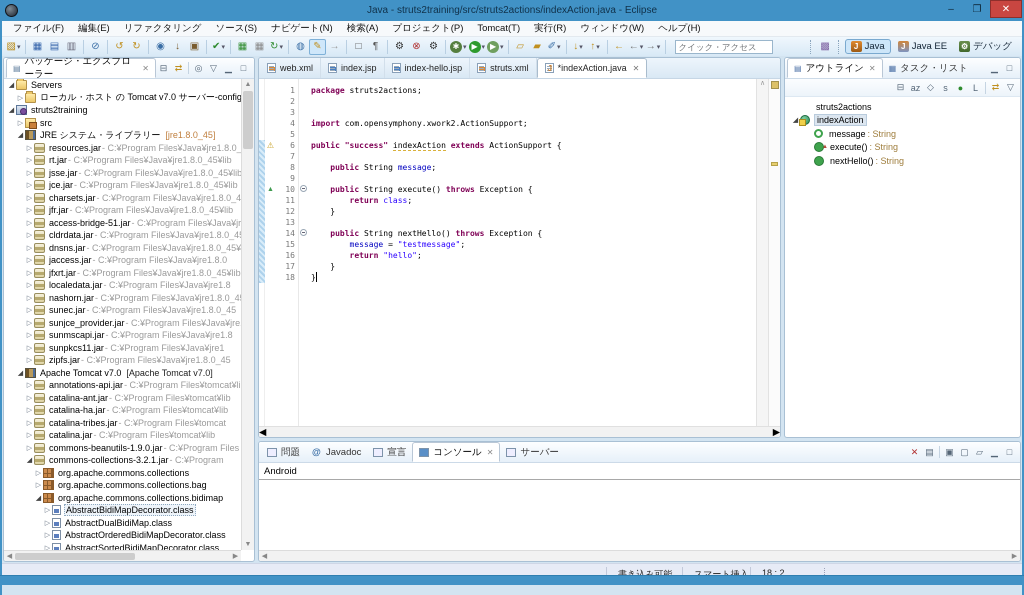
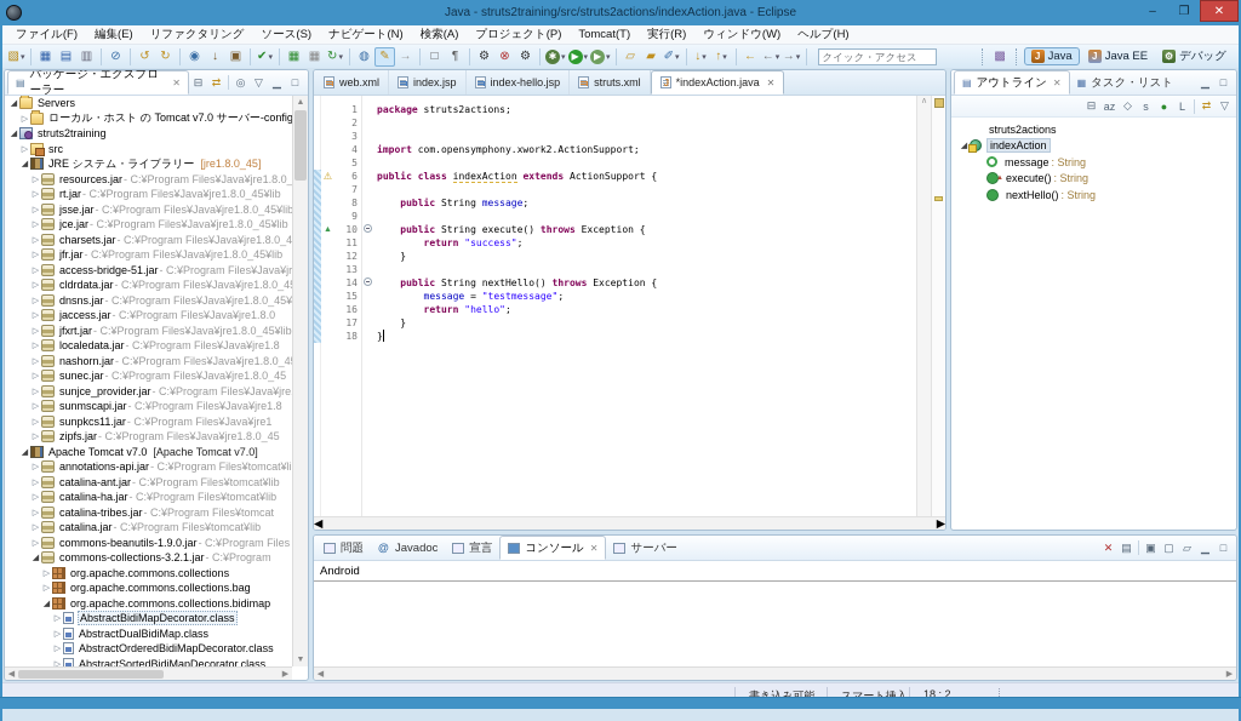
  Java - struts2training/src/struts2actions/indexAction.java - Eclipse
  –
  ❐
  ✕
  ファイル(F)
  編集(E)
  リファクタリング
  ソース(S)
  ナビゲート(N)
  検索(A)
  プロジェクト(P)
  Tomcat(T)
  実行(R)
  ウィンドウ(W)
  ヘルプ(H)
  ▧
  ▦
  ▤
  ▥
  ⊘
  ↺
  ↻
  ◉
  ↓
  ▣
  ✔
  ▦
  ▦
  ↻
  ◍
  ✎
  →
  □
  ¶
  ⚙
  ⊗
  ⚙
  ✱
  ▶
  ▶
  ▱
  ▰
  ✐
  ↓
  ↑
  ←
  ←
  →
  クイック・アクセス
  ▩
  J
  Java
  J
  Java EE
  ⚙
  デバッグ
  ▤
  パッケージ・エクスプローラー
  ✕
  ⊟
  ⇄
  ◎
  ▽
  ▁
  □
  Servers
  ローカル・ホスト の Tomcat v7.0 サーバー-config
  struts2training
  src
  JRE システム・ライブラリー
  [jre1.8.0_45]
  resources.jar
  - C:¥Program Files¥Java¥jre1.8.0_
  rt.jar
  - C:¥Program Files¥Java¥jre1.8.0_45¥lib
  jsse.jar
  - C:¥Program Files¥Java¥jre1.8.0_45¥lib
  jce.jar
  - C:¥Program Files¥Java¥jre1.8.0_45¥lib
  charsets.jar
  - C:¥Program Files¥Java¥jre1.8.0_4
  jfr.jar
  - C:¥Program Files¥Java¥jre1.8.0_45¥lib
  access-bridge-51.jar
  - C:¥Program Files¥Java¥jr
  cldrdata.jar
  - C:¥Program Files¥Java¥jre1.8.0_4
  dnsns.jar
  - C:¥Program Files¥Java¥jre1.8.0_45¥
  jaccess.jar
  - C:¥Program Files¥Java¥jre1.8.0
  jfxrt.jar
  - C:¥Program Files¥Java¥jre1.8.0_45¥lib
  localedata.jar
  - C:¥Program Files¥Java¥jre1.8
  nashorn.jar
  - C:¥Program Files¥Java¥jre1.8.0_4
  sunec.jar
  - C:¥Program Files¥Java¥jre1.8.0_45
  sunjce_provider.jar
  - C:¥Program Files¥Java¥jre
  sunmscapi.jar
  - C:¥Program Files¥Java¥jre1.8
  sunpkcs11.jar
  - C:¥Program Files¥Java¥jre1
  zipfs.jar
  - C:¥Program Files¥Java¥jre1.8.0_45
  Apache Tomcat v7.0
  [Apache Tomcat v7.0]
  annotations-api.jar
  - C:¥Program Files¥tomcat¥li
  catalina-ant.jar
  - C:¥Program Files¥tomcat¥lib
  catalina-ha.jar
  - C:¥Program Files¥tomcat¥lib
  catalina-tribes.jar
  - C:¥Program Files¥tomcat
  catalina.jar
  - C:¥Program Files¥tomcat¥lib
  commons-beanutils-1.9.0.jar
  - C:¥Program Files
  commons-collections-3.2.1.jar
  - C:¥Program
  org.apache.commons.collections
  org.apache.commons.collections.bag
  org.apache.commons.collections.bidimap
  AbstractBidiMapDecorator.class
  AbstractDualBidiMap.class
  AbstractOrderedBidiMapDecorator.class
  AbstractSortedBidiMapDecorator.class
  web.xml
  index.jsp
  index-hello.jsp
  struts.xml
  *indexAction.java
  ✕
  ⚠
  1
  2
  3
  4
  5
  6
  7
  8
  9
  10
  11
  12
  13
  14
  15
  16
  17
  18
  package struts2actions;
  import com.opensymphony.xwork2.ActionSupport;
- public "success" indexAction extends ActionSupport {
+ public class indexAction extends ActionSupport {
  public String message;
  public String execute() throws Exception {
- return class;
+ return "success";
  }
  public String nextHello() throws Exception {
  message = "testmessage";
  return "hello";
  }
  }
  ◀
  ▶
  ▤
  アウトライン
  ✕
  ▦
  タスク・リスト
  ▁
  □
  ⊟
  az
  ◇
  s
  ●
  L
  ⇄
  ▽
  struts2actions
  indexAction
  message
  : String
  execute()
  : String
  nextHello()
  : String
  問題
  @
  Javadoc
  宣言
  コンソール
  ✕
  サーバー
  ✕
  ▤
  ▣
  ▢
  ▱
  ▁
  □
  Android
  書き込み可能
  スマート挿入
  18 : 2
